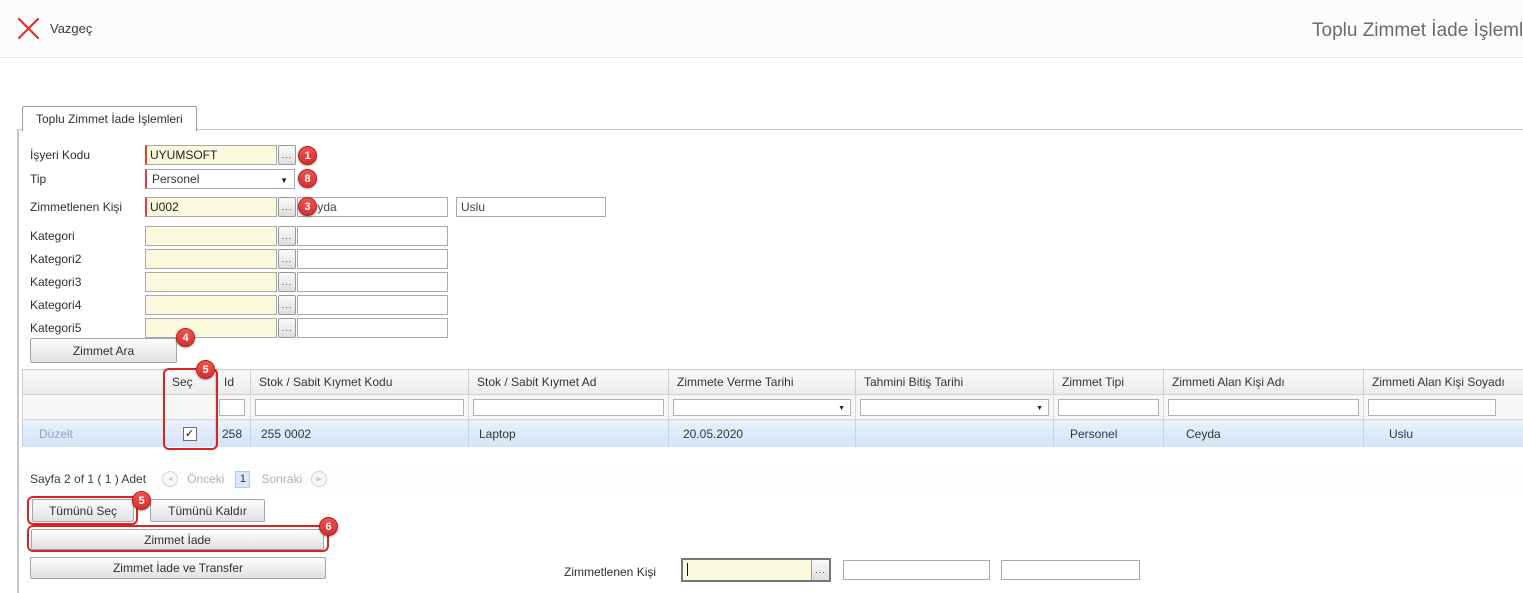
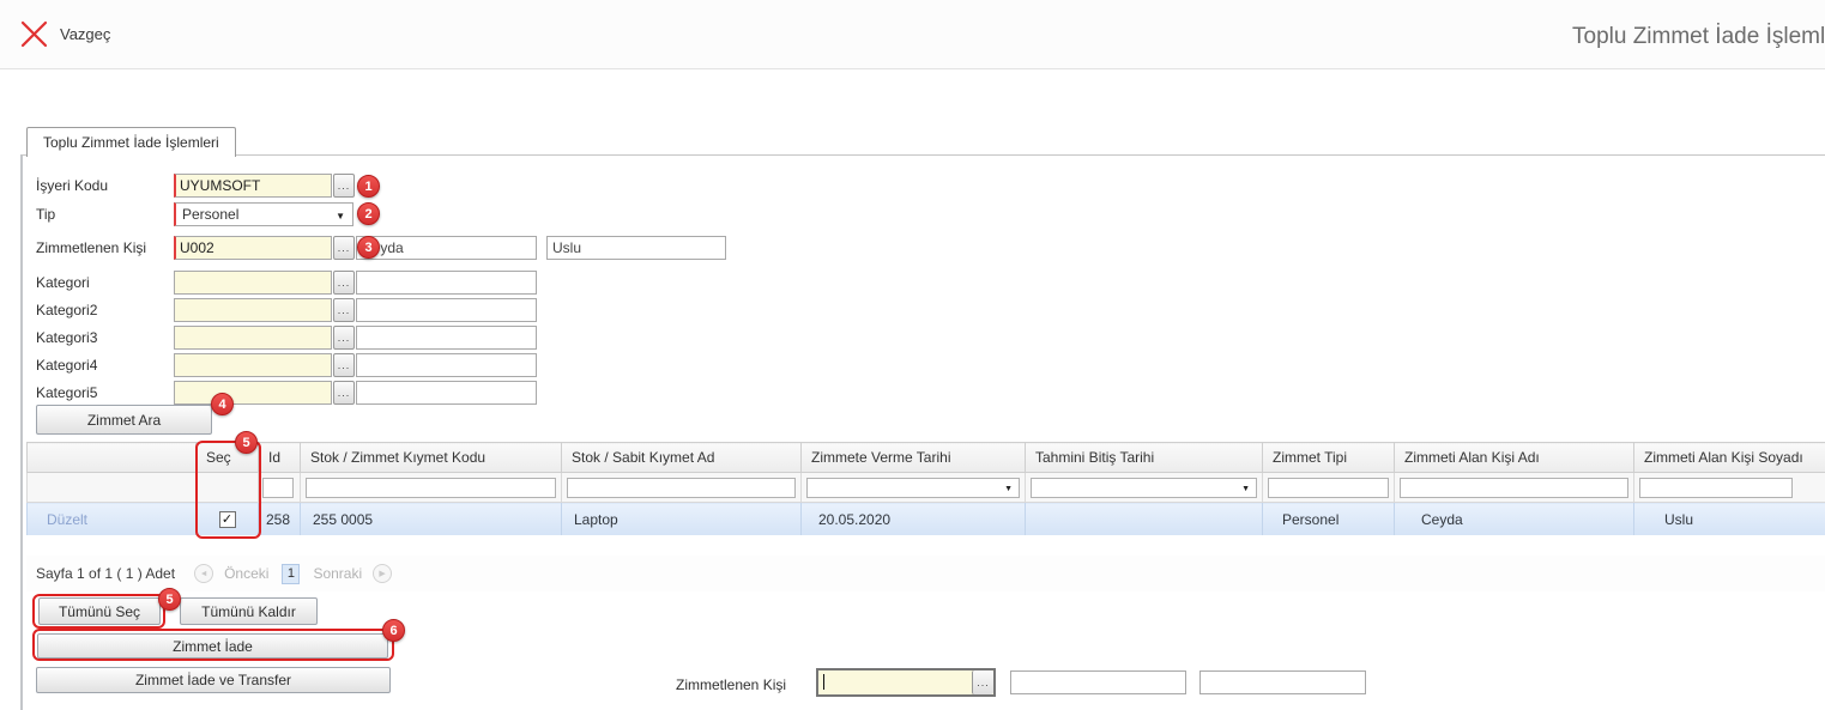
  Vazgeç
  Toplu Zimmet İade İşleml
  Toplu Zimmet İade İşlemleri
  İşyeri Kodu
  UYUMSOFT
  ...
  Tip
  Personel
  ▼
  Zimmetlenen Kişi
  U002
  ...
  Uslu
  Kategori
  ...
  Kategori2
  ...
  Kategori3
  ...
  Kategori4
  ...
  Kategori5
  ...
  Zimmet Ara
- 	Seç	Id	Stok / Sabit Kıymet Kodu	Stok / Sabit Kıymet Ad	Zimmete Verme Tarihi	Tahmini Bitiş Tarihi	Zimmet Tipi	Zimmeti Alan Kişi Adı	Zimmeti Alan Kişi Soyadı
+ 	Seç	Id	Stok / Zimmet Kıymet Kodu	Stok / Sabit Kıymet Ad	Zimmete Verme Tarihi	Tahmini Bitiş Tarihi	Zimmet Tipi	Zimmeti Alan Kişi Adı	Zimmeti Alan Kişi Soyadı
- Düzelt	✓	258	255 0002	Laptop	20.05.2020		Personel	Ceyda	Uslu
+ Düzelt	✓	258	255 0005	Laptop	20.05.2020		Personel	Ceyda	Uslu
- Sayfa 2 of 1 ( 1 ) Adet
+ Sayfa 1 of 1 ( 1 ) Adet
  Önceki
  1
  Sonraki
  Tümünü Seç
  Tümünü Kaldır
  Zimmet İade
  Zimmet İade ve Transfer
  Zimmetlenen Kişi
  ...
  1
- 8
+ 2
  3
  4
  5
  5
  6
